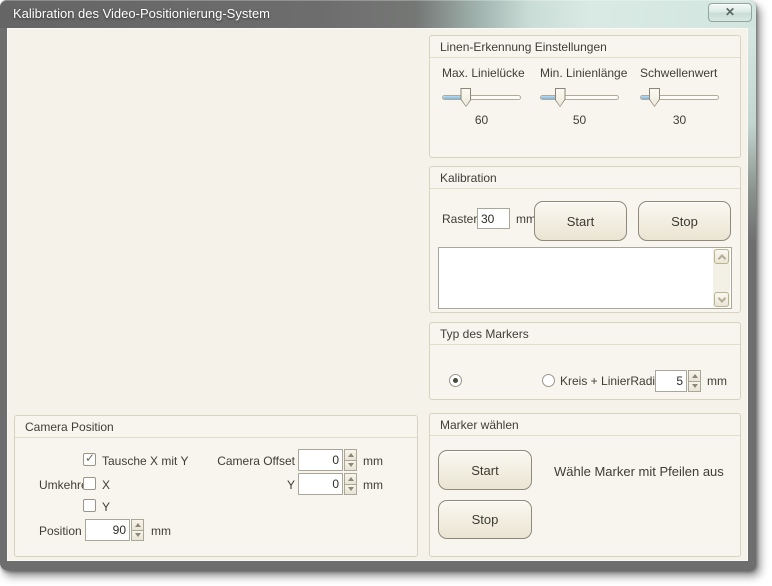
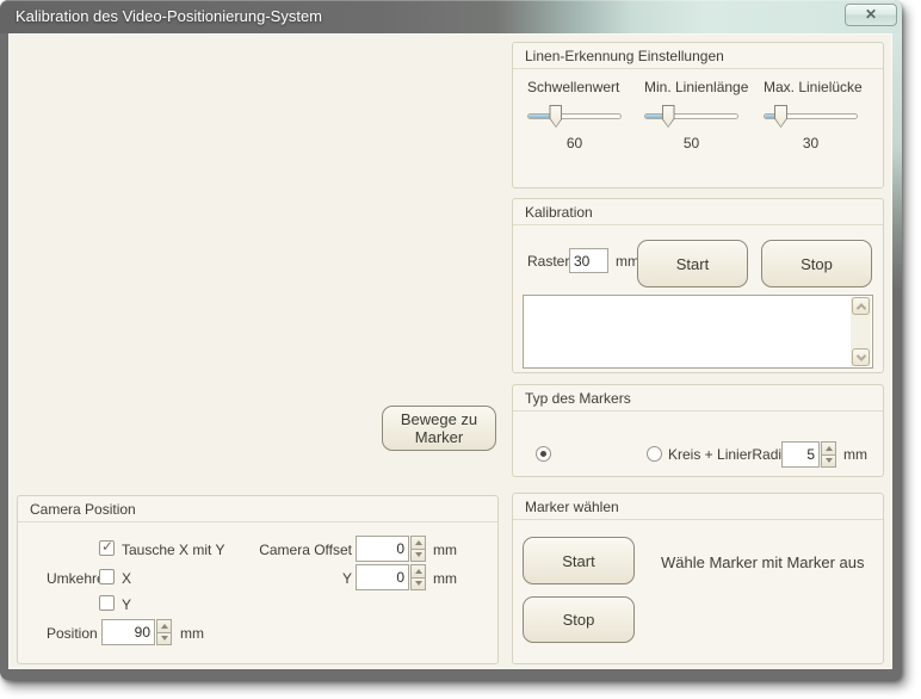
  Kalibration des Video-Positionierung-System
  ✕
+ Bewege zu Marker
  Linen-Erkennung Einstellungen
- Max. Linielücke
+ Schwellenwert
  60
  Min. Linienlänge
  50
- Schwellenwert
+ Max. Linielücke
  30
  Kalibration
  Raster
  30
  mm
  Start
  Stop
  Typ des Markers
  Kreis + LinierRadi
  5
  mm
  Camera Position
  ✓
  Tausche X mit Y
  Camera Offset
  0
  mm
  Umkehr
  X
  Y
  0
  mm
  Y
  Position
  90
  mm
  Marker wählen
  Start
- Wähle Marker mit Pfeilen aus
+ Wähle Marker mit Marker aus
  Stop
